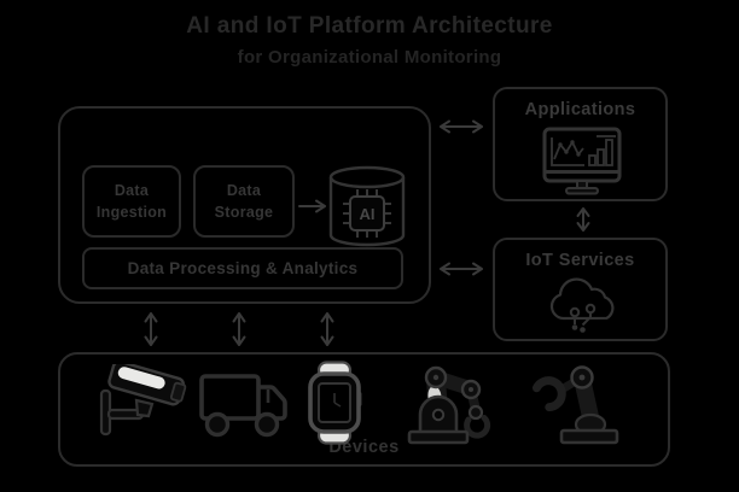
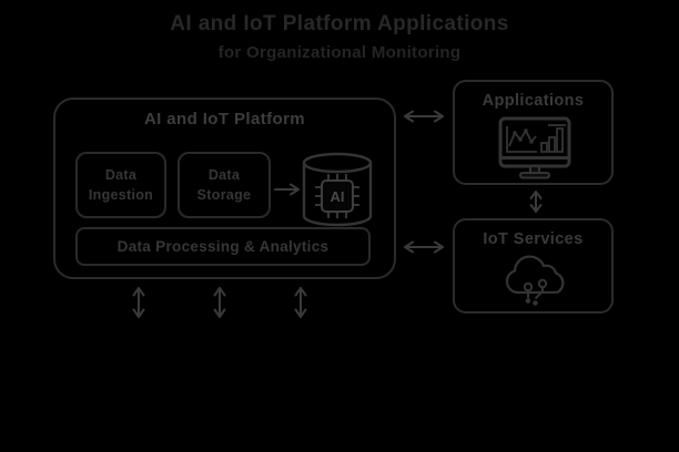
- AI and IoT Platform Architecture
+ AI and IoT Platform Applications
  for Organizational Monitoring
+ AI and IoT Platform
  Data Ingestion
  Data Storage
  AI
  Data Processing & Analytics
  Applications
  IoT Services
- Devices
